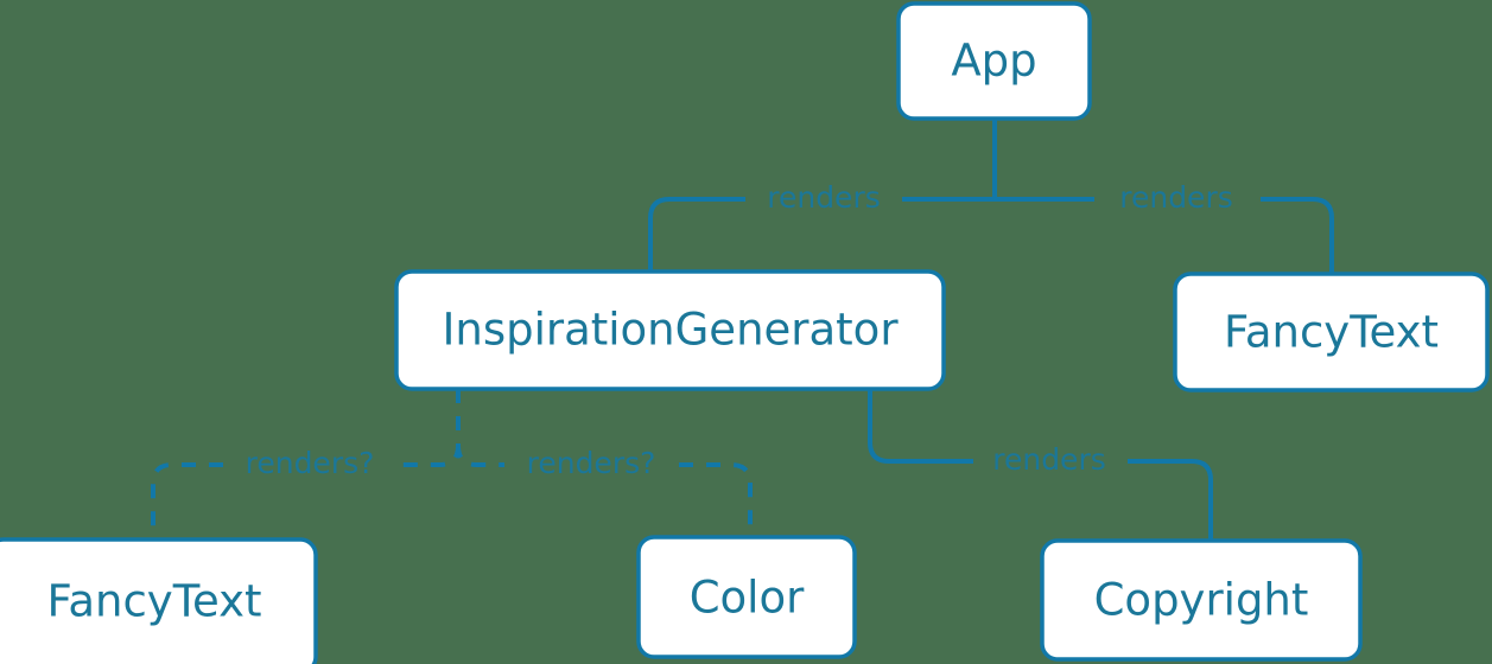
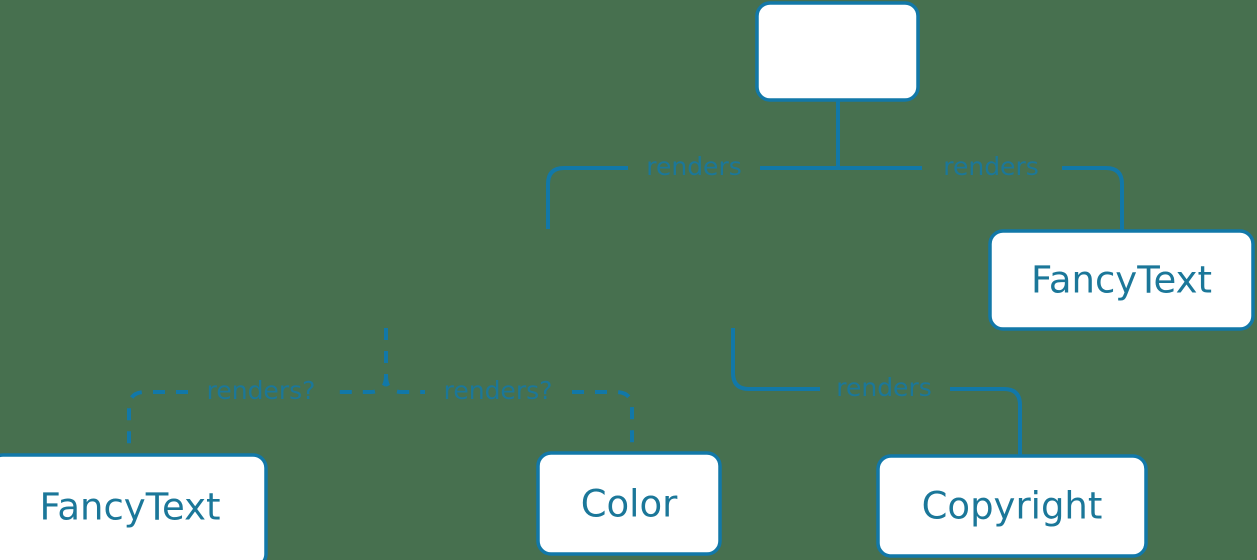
  renders
  renders
  renders?
  renders?
  renders
- App
- InspirationGenerator
  FancyText
  FancyText
  Color
  Copyright
